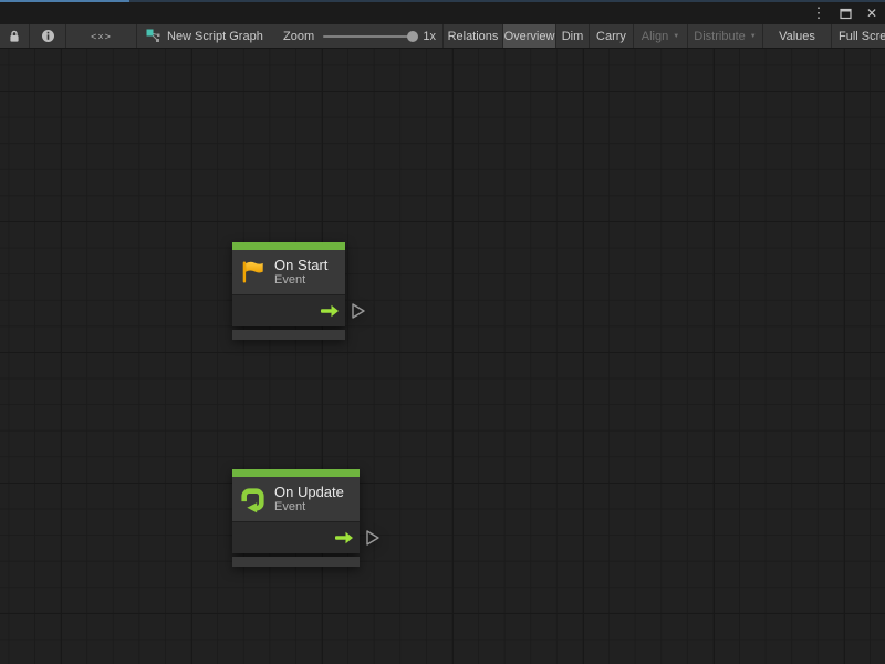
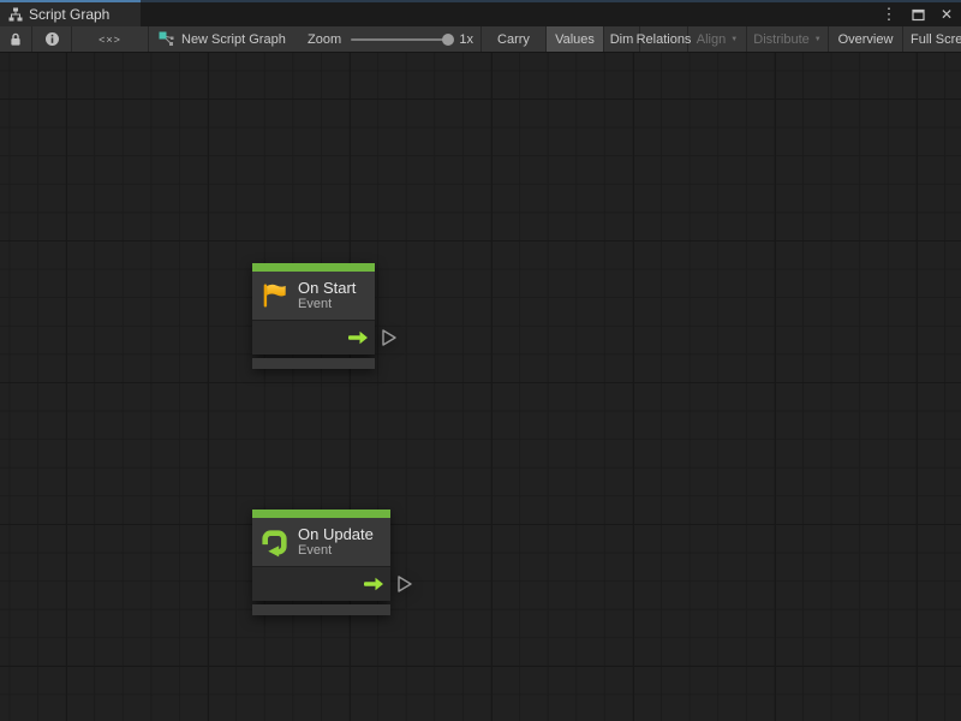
+ Script Graph
  ⋮
  ✕
  <×>
  New Script Graph
  Zoom
  1x
- Relations
+ Carry
- Overview
+ Values
  Dim
- Carry
+ Relations
  Align
  Distribute
- Values
+ Overview
  Full Scre
  On Start
  Event
  On Update
  Event
